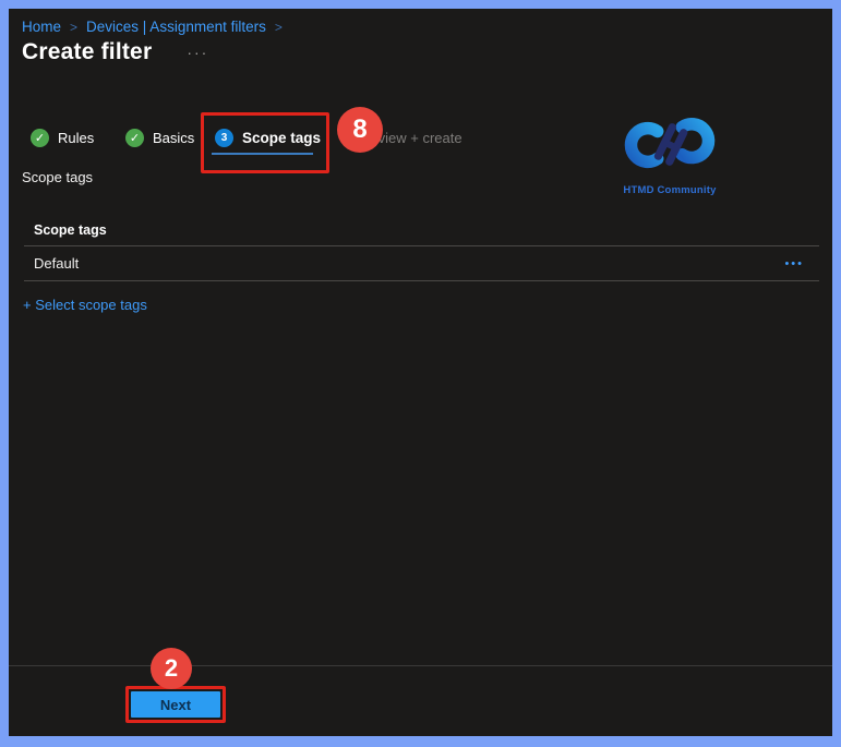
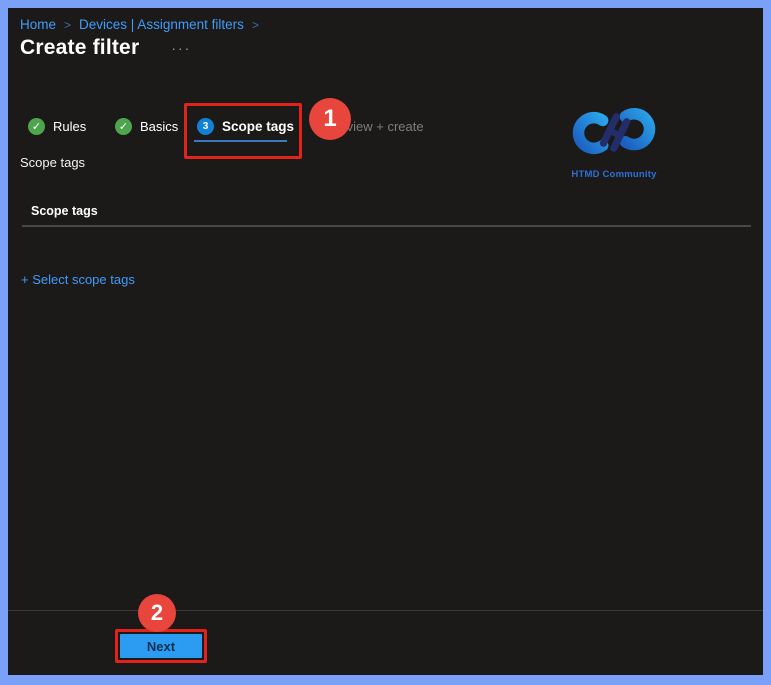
  Home
  >
  Devices | Assignment filters
  >
  Create filter
  ···
  ✓
  Rules
  ✓
  Basics
  3
  Scope tags
  view + create
- 8
+ 1
  Scope tags
  HTMD Community
  Scope tags
- Default
- •••
  + Select scope tags
  Next
  2
